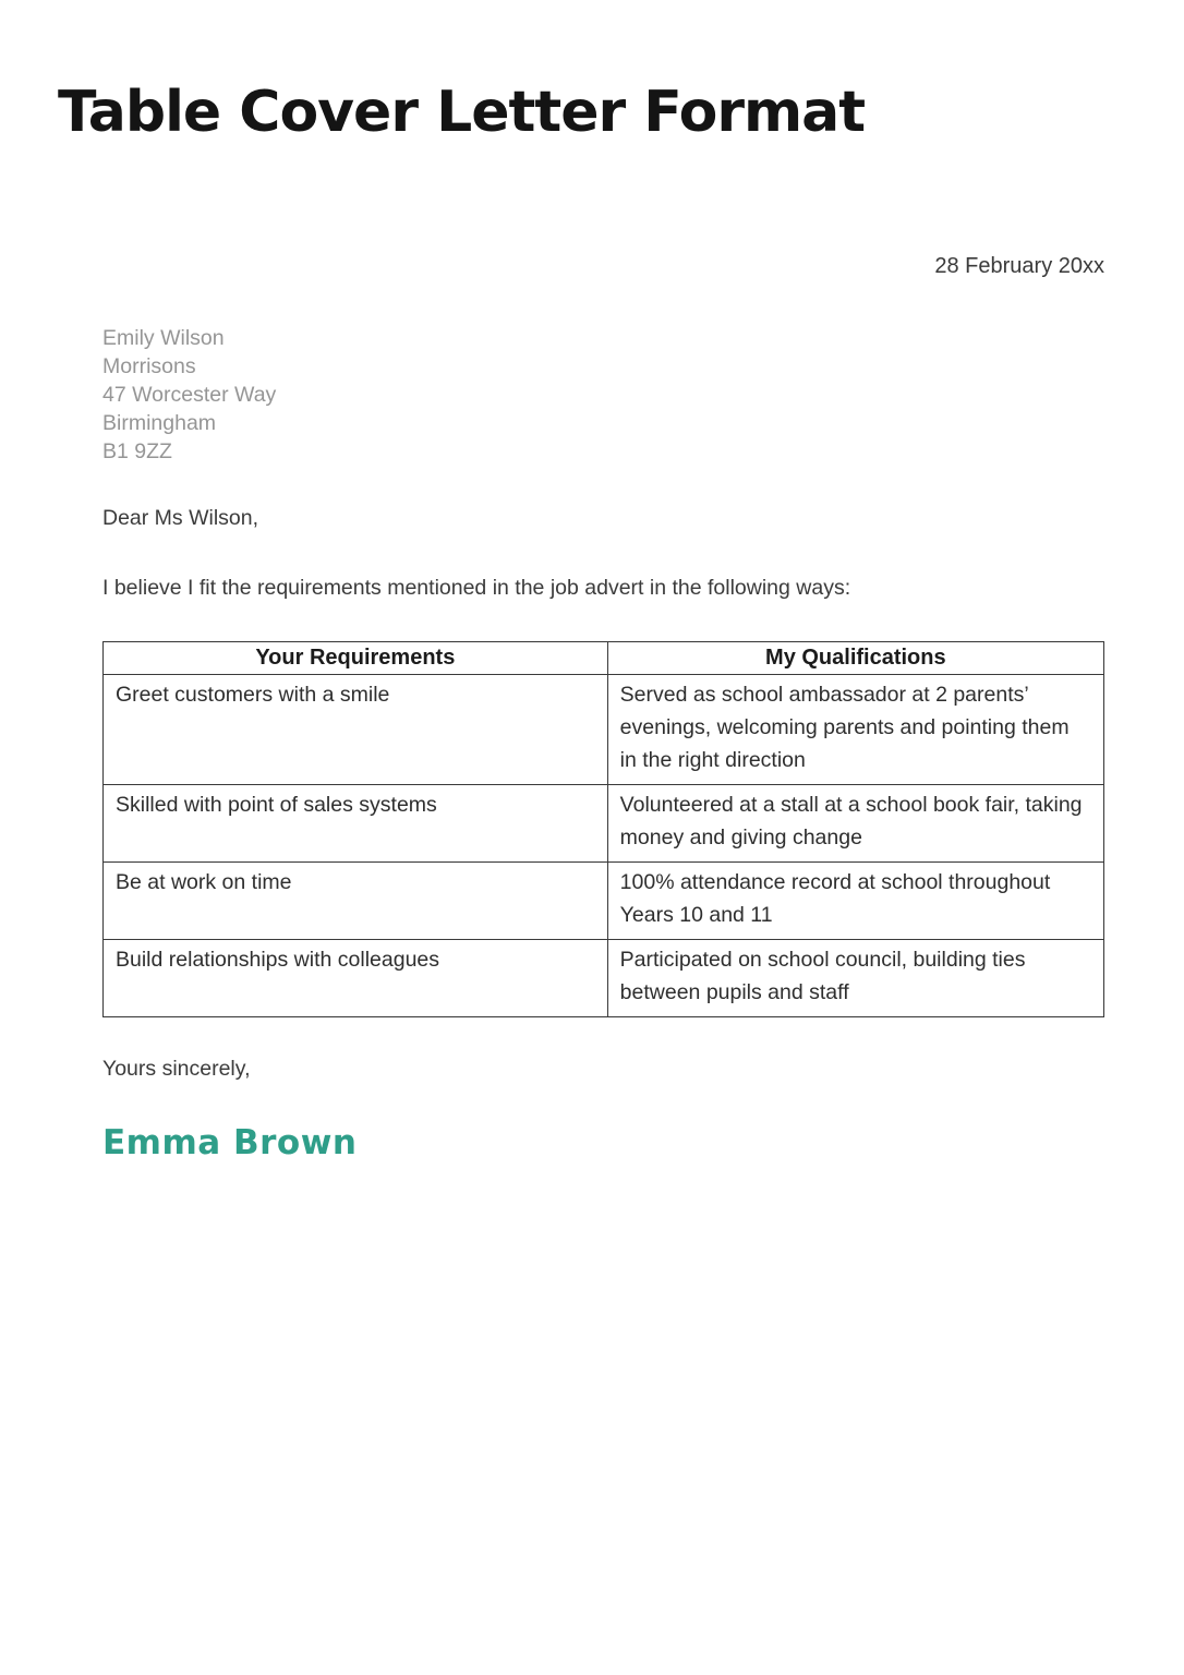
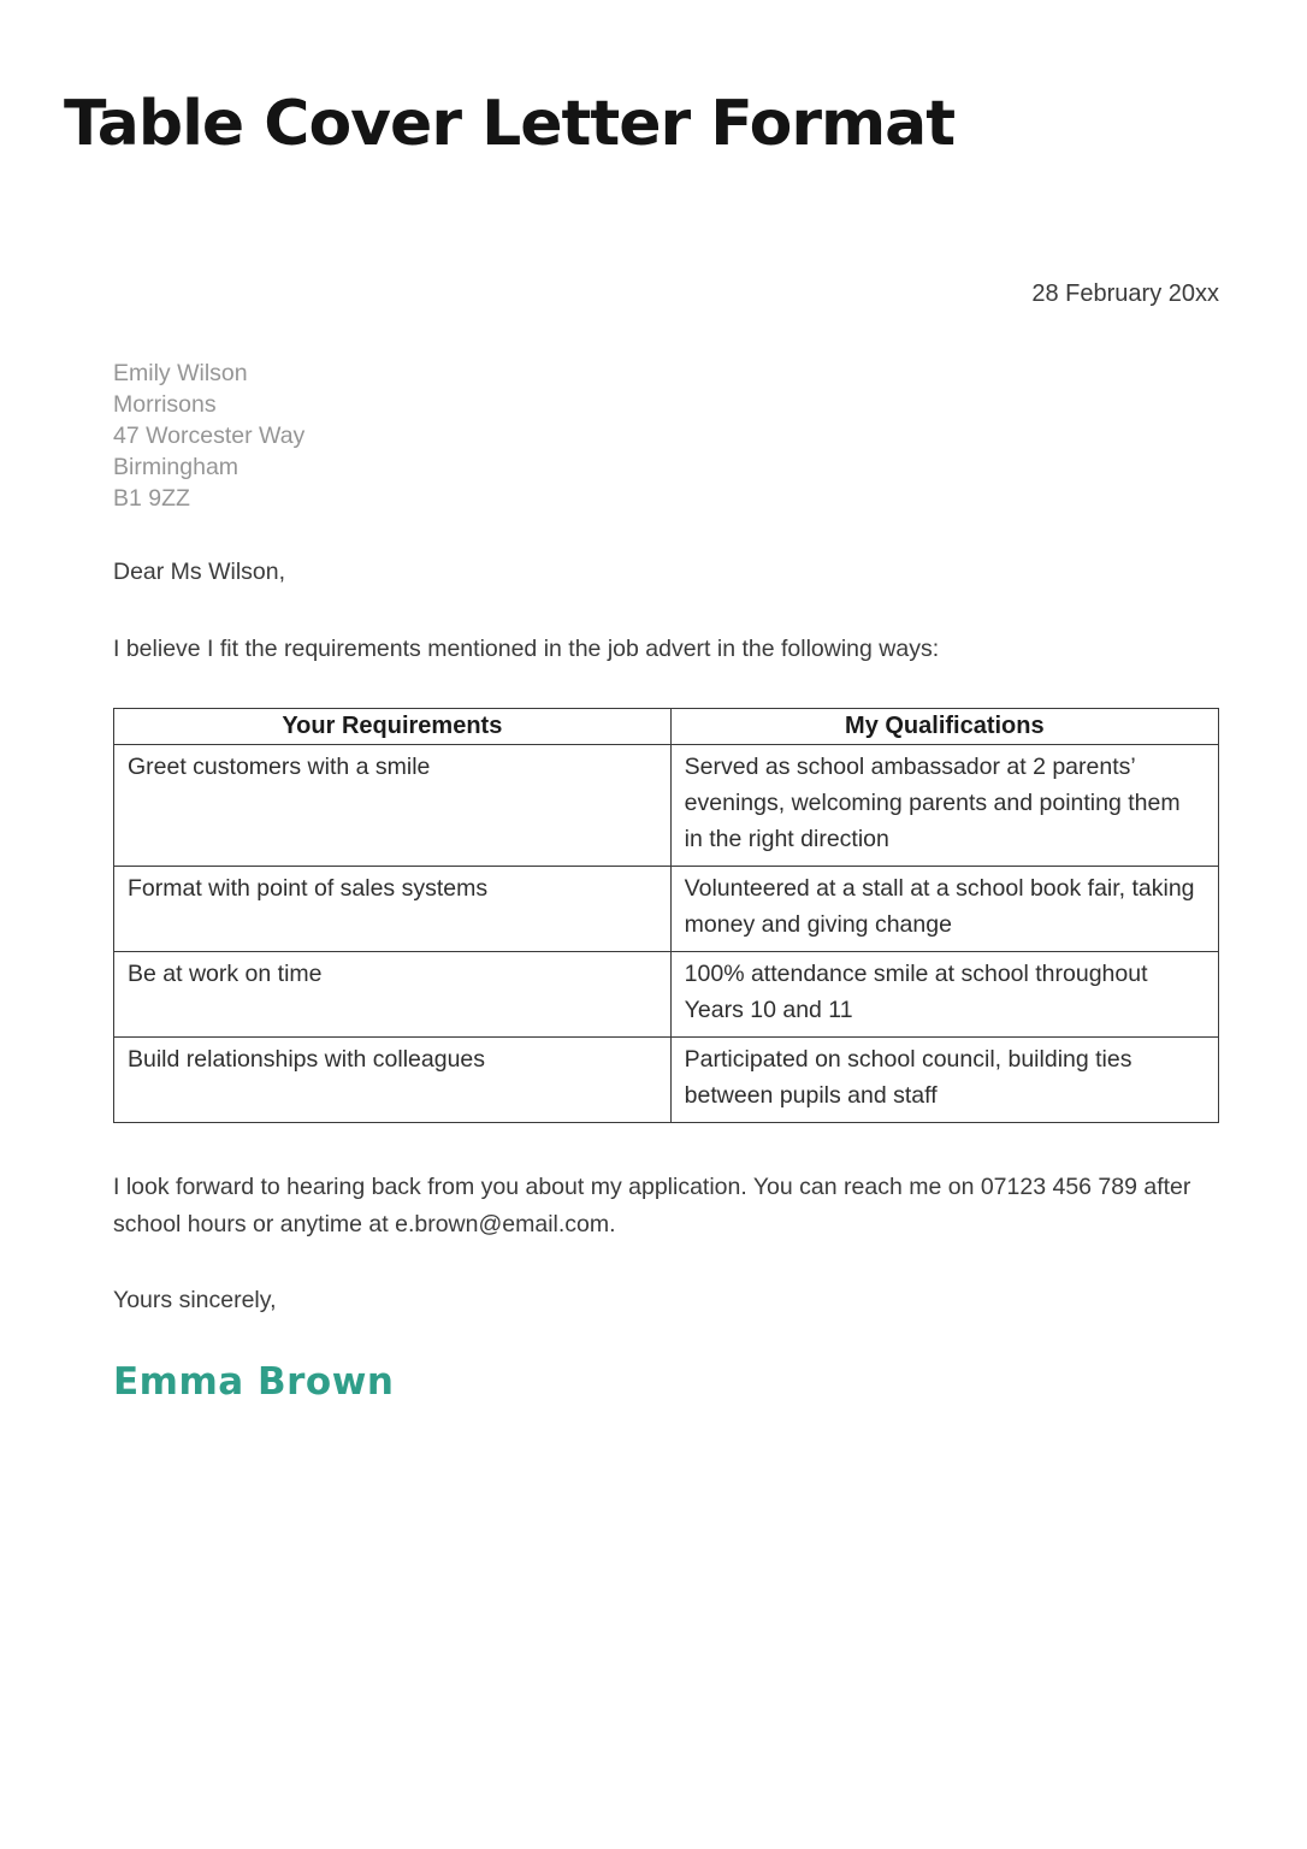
  Table Cover Letter Format
  28 February 20xx
  Emily Wilson
  Morrisons
  47 Worcester Way
  Birmingham
  B1 9ZZ
  Dear Ms Wilson,
  I believe I fit the requirements mentioned in the job advert in the following ways:
  Your Requirements	My Qualifications
  Greet customers with a smile	Served as school ambassador at 2 parents’ evenings, welcoming parents and pointing them in the right direction
- Skilled with point of sales systems	Volunteered at a stall at a school book fair, taking money and giving change
+ Format with point of sales systems	Volunteered at a stall at a school book fair, taking money and giving change
- Be at work on time	100% attendance record at school throughout Years 10 and 11
+ Be at work on time	100% attendance smile at school throughout Years 10 and 11
  Build relationships with colleagues	Participated on school council, building ties between pupils and staff
+ I look forward to hearing back from you about my application. You can reach me on 07123 456 789 after school hours or anytime at e.brown@email.com.
  Yours sincerely,
  Emma Brown
